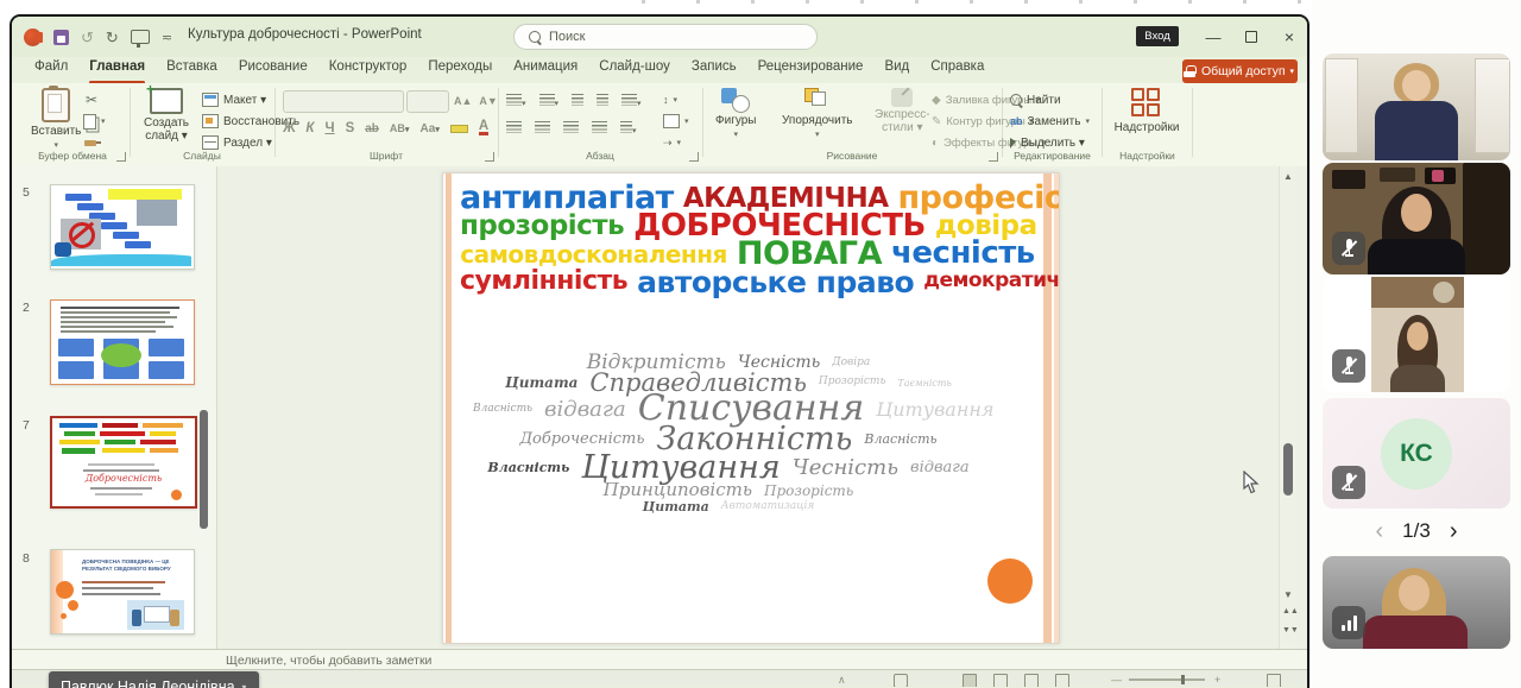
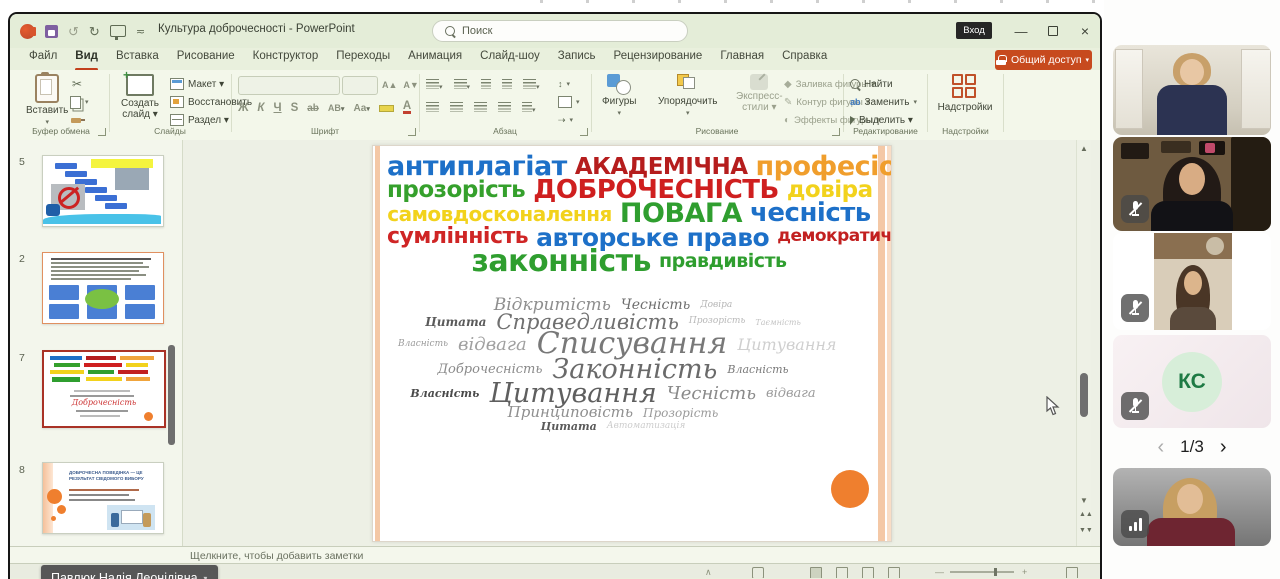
  ↺
  ↻
  ≂
  Культура доброчесності - PowerPoint
  Поиск
  Вход
  —
  ×
  Файл
- Главная
+ Вид
  Вставка
  Рисование
  Конструктор
  Переходы
  Анимация
  Слайд-шоу
  Запись
  Рецензирование
- Вид
+ Главная
  Справка
  Общий доступ
  Вставить
  ✂
  Буфер обмена
  Создать слайд ▾
  Макет ▾
  Восстановить
  Раздел ▾
  Слайды
  А▲
  А▼
  Ж
  К
  Ч
  S
  ab
  А
  Шрифт
  ↕
  ⇢
  Абзац
  Фигуры
  Упорядочить
  Экспресс-
  стили ▾
  ◆
  Заливка фиы ▾
  ✎
  Контур фигуры ▾
  ◐
  Эффекты фигуры ▾
  Рисование
  Найти
  ab
  Заменить
  Выделить ▾
  Редактирование
  Надстройки
  Надстройки
  5
  2
  7
  Доброчесність
  8
  антиплагіат АКАДЕМІЧНА професіо
  прозорість ДОБРОЧЕСНІСТЬ довіра
  самовдосконалення ПОВАГА чесність
  сумлінність авторське право демократич
+ законність правдивість
  Відкритість Чесність Довіра
  Цитата Справедливість Прозорість Таємність
  Власність відвага Списування Цитування
  Доброчесність Законність Власність
  Власність Цитування Чесність відвага
  Принциповість Прозорість
  Цитата Автоматизація
  ▲
  ▼
  Щелкните, чтобы добавить заметки
  ∧
  —
  +
  Павлюк Надія Леонідівна
  ▾
  +
  КС
  ‹
  1/3
  ›
